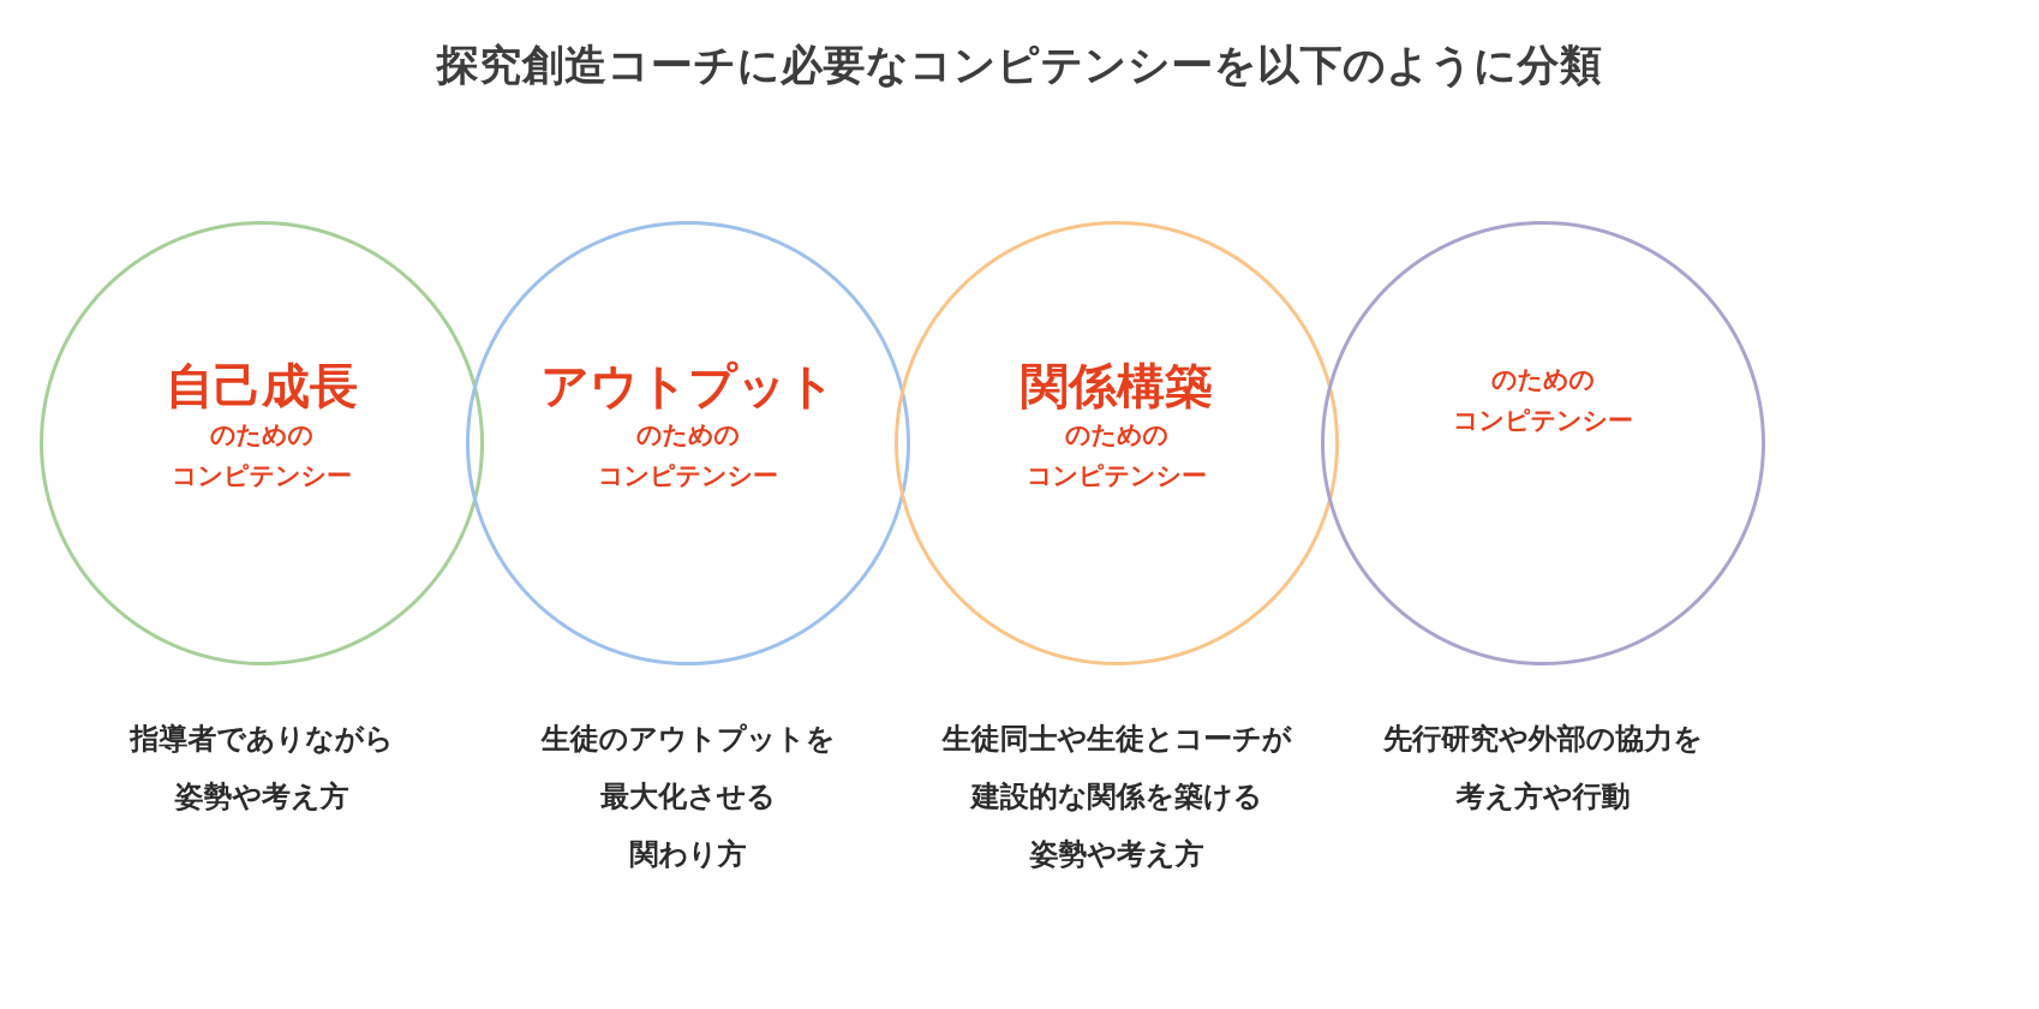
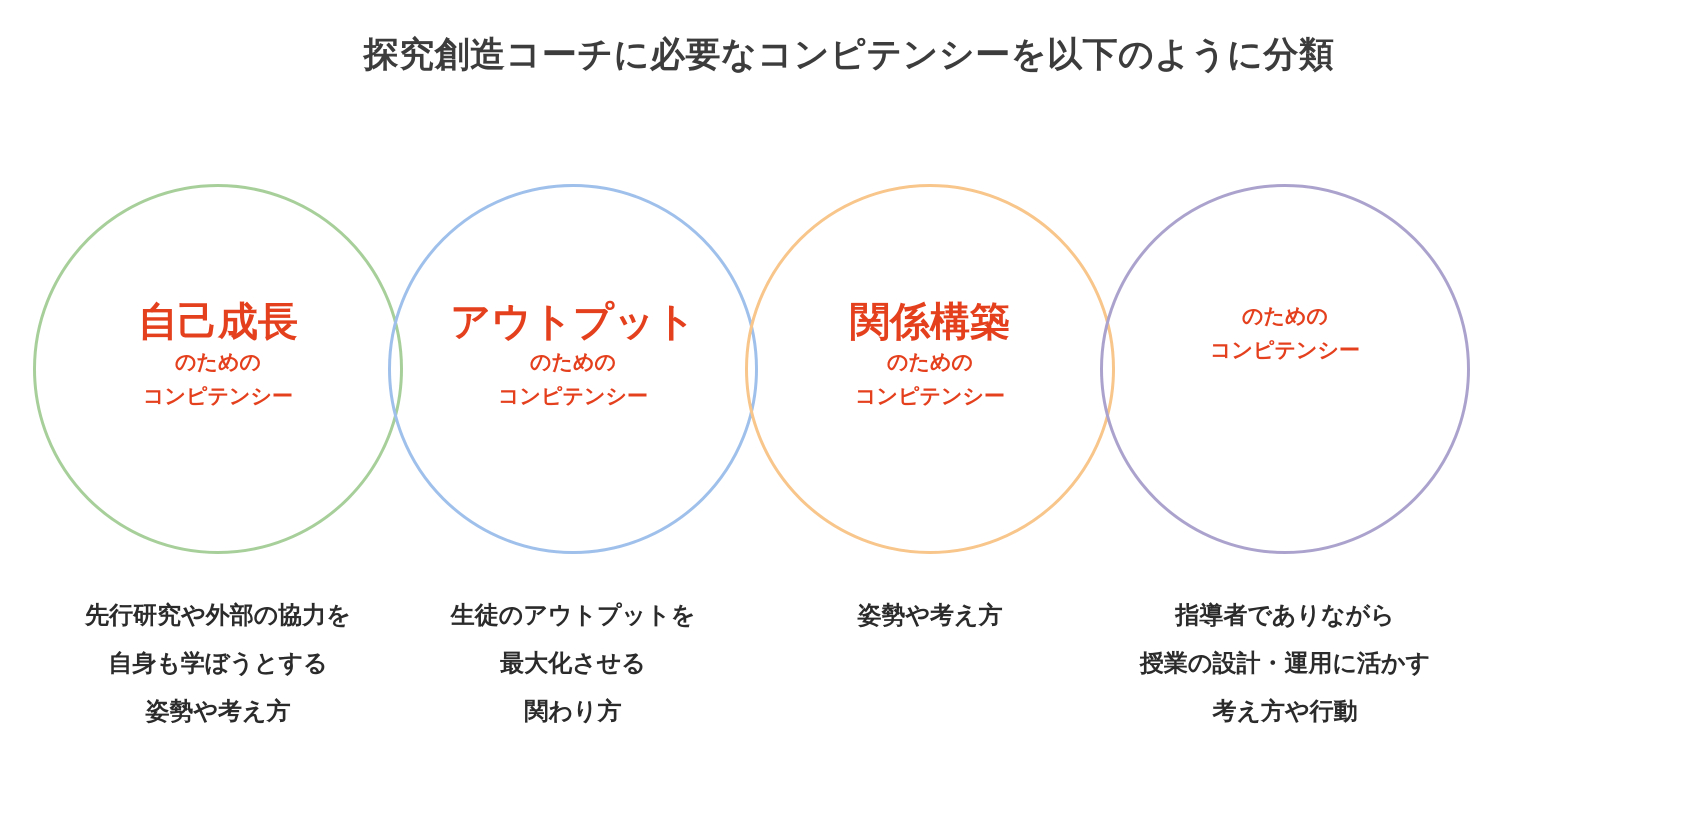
  探究創造コーチに必要なコンピテンシーを以下のように分類
  自己成長
  のための
  コンピテンシー
- 指導者でありながら
+ 先行研究や外部の協力を
+ 自身も学ぼうとする
  姿勢や考え方
  アウトプット
  のための
  コンピテンシー
  生徒のアウトプットを
  最大化させる
  関わり方
  関係構築
  のための
  コンピテンシー
- 生徒同士や生徒とコーチが
- 建設的な関係を築ける
  姿勢や考え方
  のための
  コンピテンシー
- 先行研究や外部の協力を
+ 指導者でありながら
+ 授業の設計・運用に活かす
  考え方や行動
